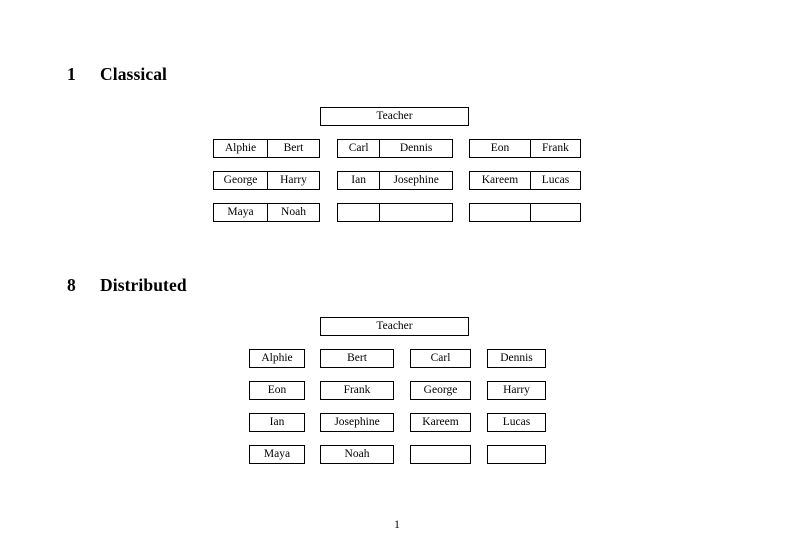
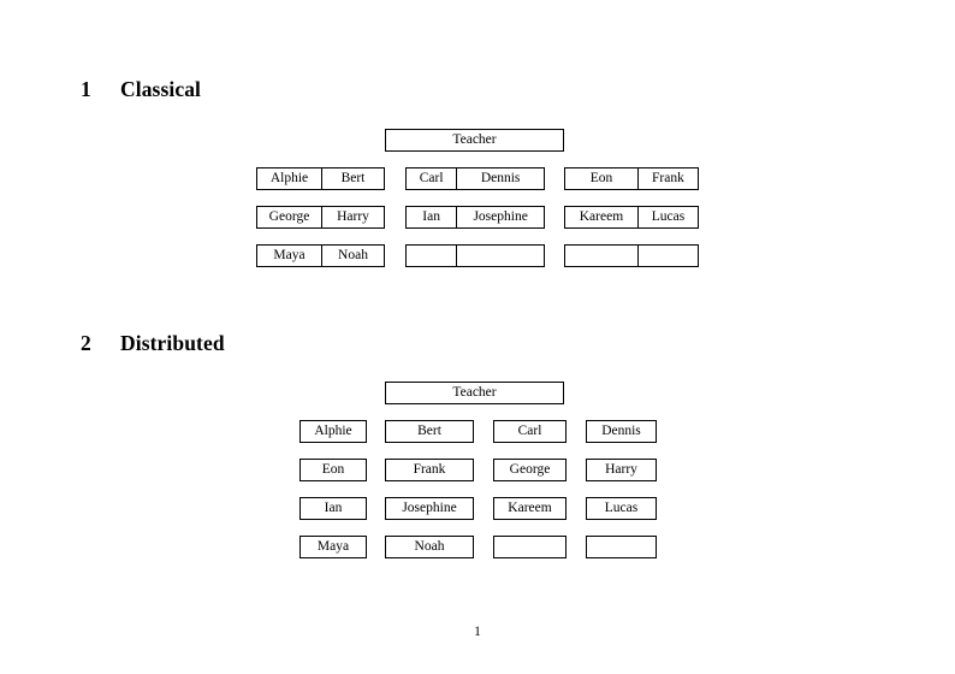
  1 Classical
  Teacher
  Alphie
  Bert
  George
  Harry
  Maya
  Noah
  Carl
  Dennis
  Ian
  Josephine
  Eon
  Frank
  Kareem
  Lucas
- 8 Distributed
+ 2 Distributed
  Teacher
  Alphie
  Eon
  Ian
  Maya
  Bert
  Frank
  Josephine
  Noah
  Carl
  George
  Kareem
  Dennis
  Harry
  Lucas
  1
